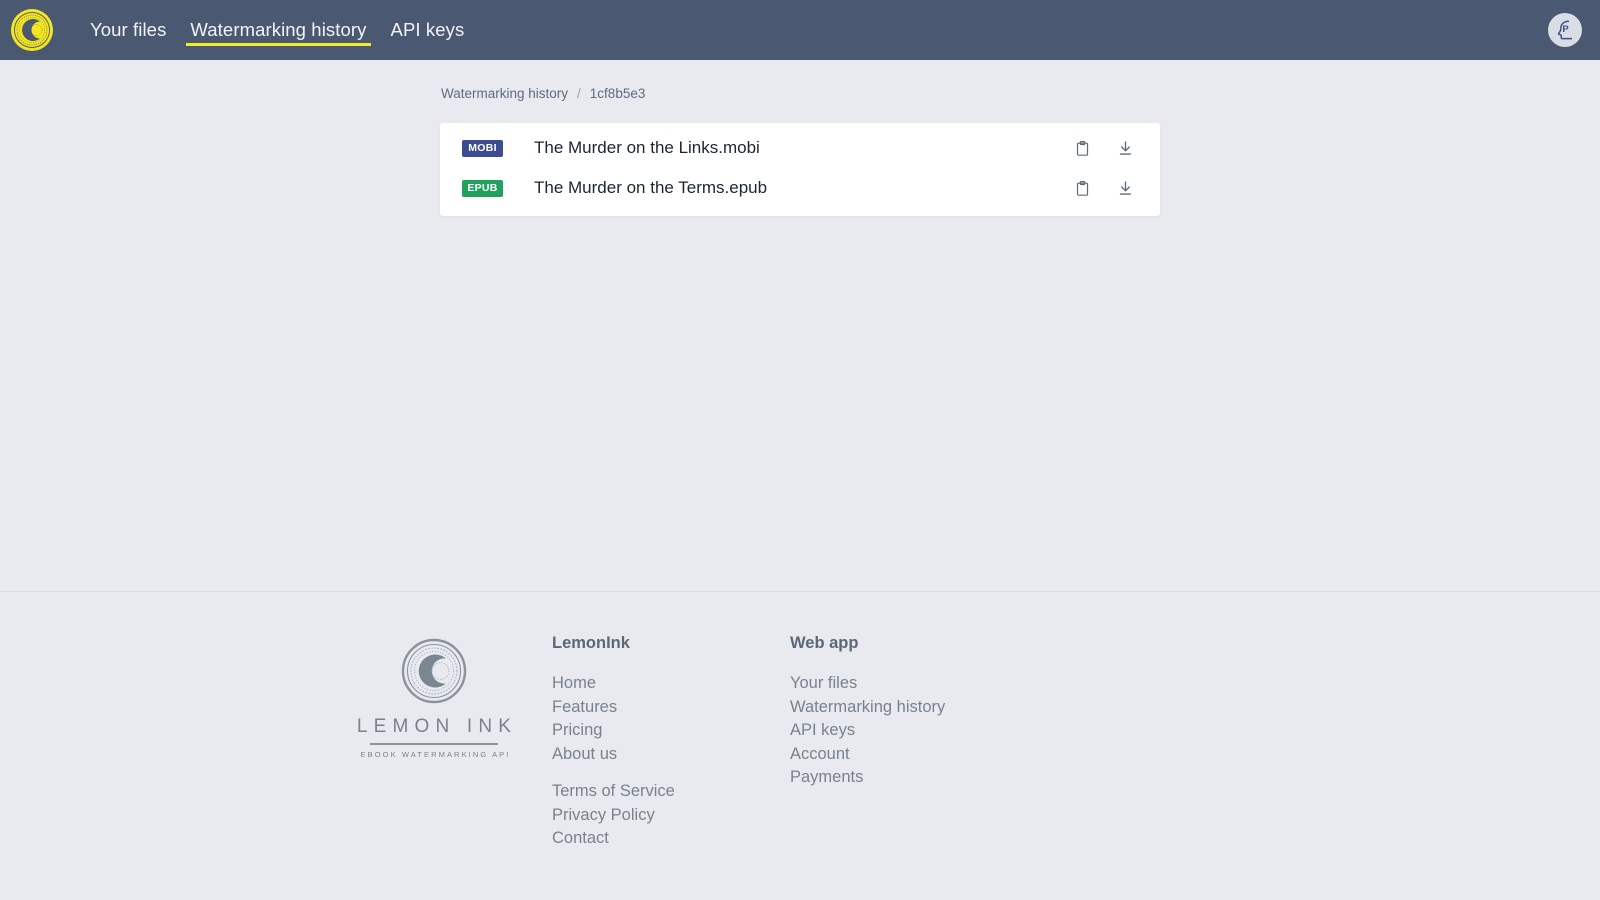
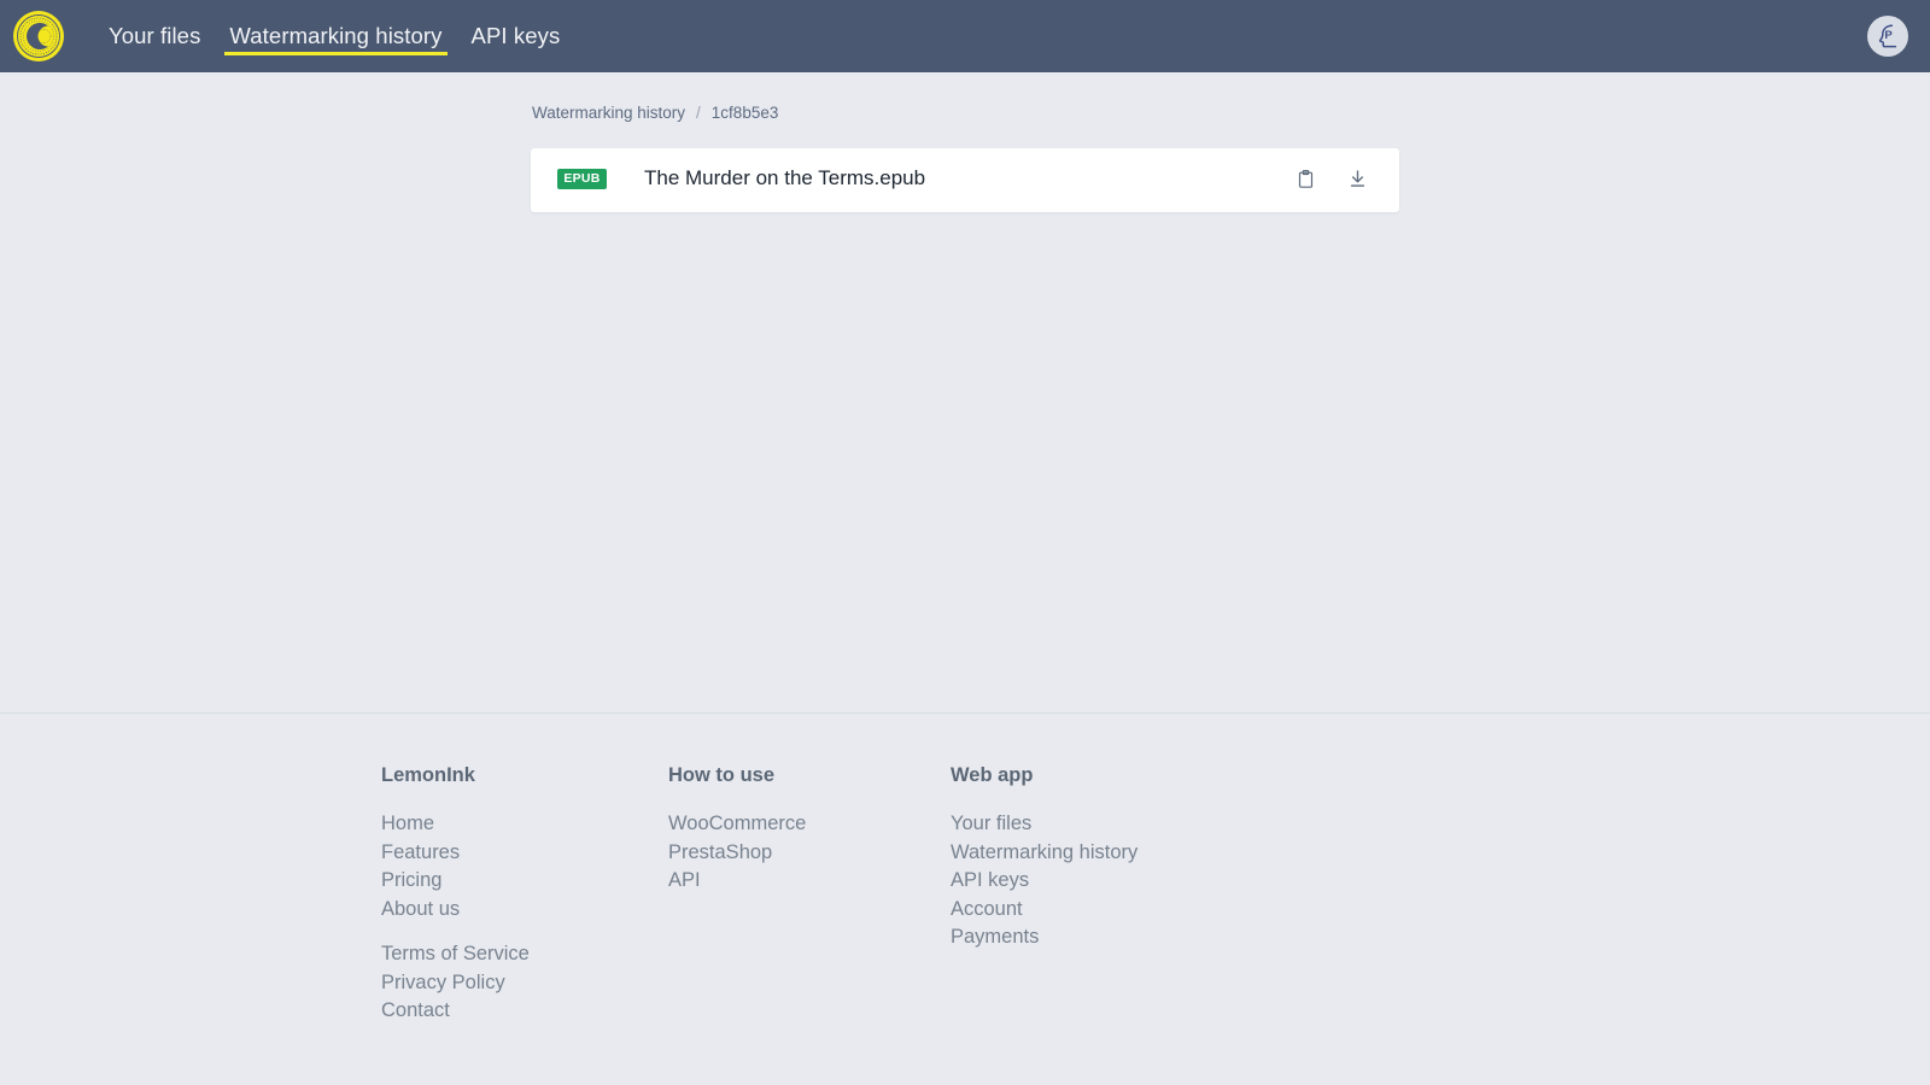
  Your files
  Watermarking history
  API keys
  P
  Watermarking history
  /
  1cf8b5e3
- MOBI
- The Murder on the Links.mobi
  EPUB
  The Murder on the Terms.epub
- LEMON INK
- EBOOK WATERMARKING API
  LemonInk
  Home
  Features
  Pricing
  About us
  Terms of Service
  Privacy Policy
  Contact
+ How to use
+ WooCommerce
+ PrestaShop
+ API
  Web app
  Your files
  Watermarking history
  API keys
  Account
  Payments
